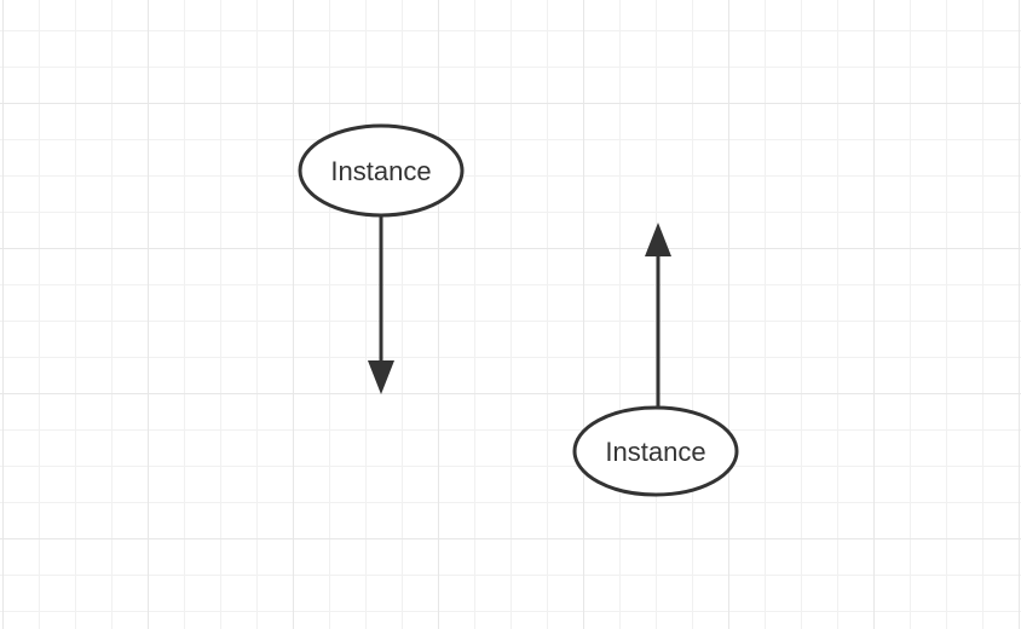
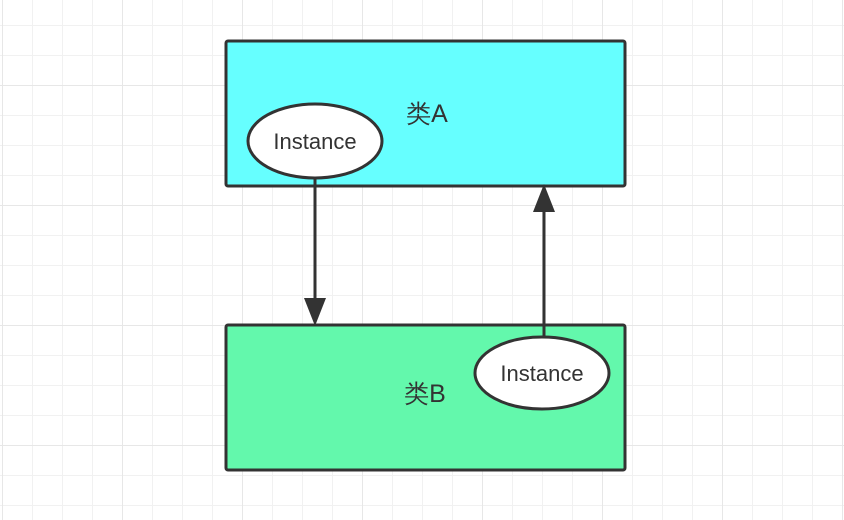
+ 类A
+ 类B
  Instance
  Instance
